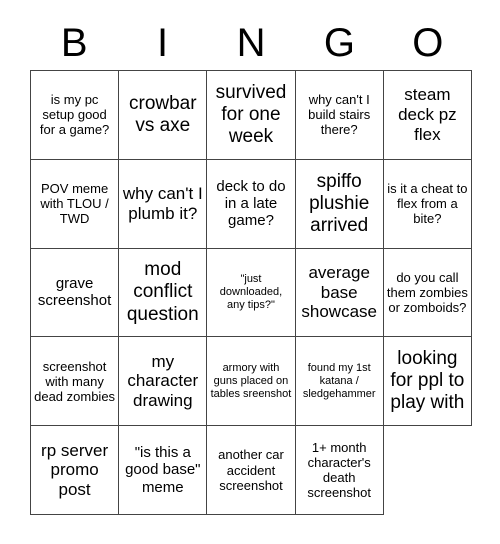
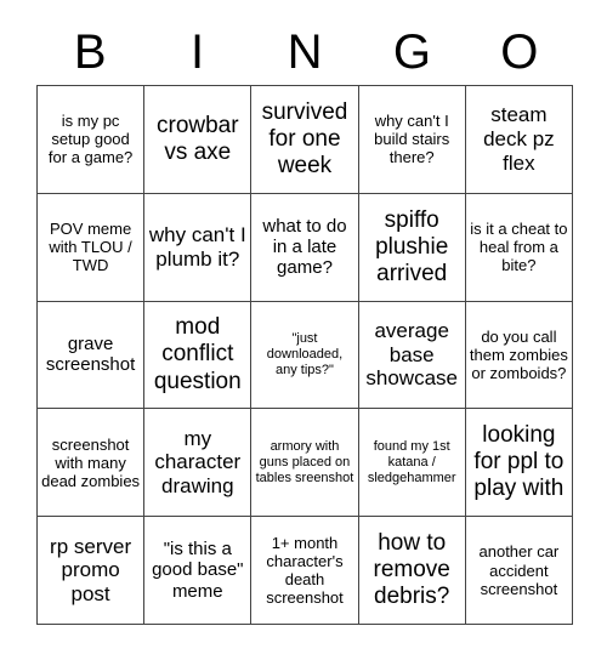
  B
  I
  N
  G
  O
  is my pc setup good for a game?
  crowbar vs axe
  survived for one week
  why can't I build stairs there?
  steam deck pz flex
  POV meme with TLOU / TWD
  why can't I plumb it?
- deck to do in a late game?
+ what to do in a late game?
  spiffo plushie arrived
- is it a cheat to flex from a bite?
+ is it a cheat to heal from a bite?
  grave screenshot
  mod conflict question
  "just downloaded, any tips?"
  average base showcase
  do you call them zombies or zomboids?
  screenshot with many dead zombies
  my character drawing
  armory with guns placed on tables sreenshot
  found my 1st katana / sledgehammer
  looking for ppl to play with
  rp server promo post
  "is this a good base" meme
- another car accident screenshot
+ 1+ month character's death screenshot
+ how to remove debris?
- 1+ month character's death screenshot
+ another car accident screenshot
